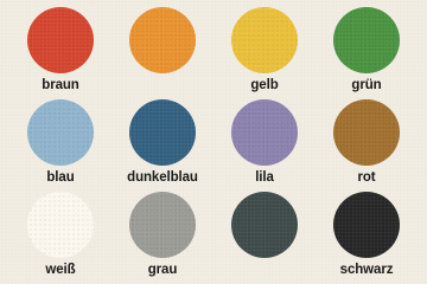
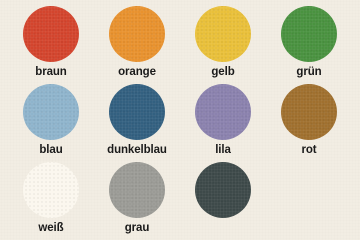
  braun
+ orange
  gelb
  grün
  blau
  dunkelblau
  lila
  rot
  weiß
  grau
- schwarz
